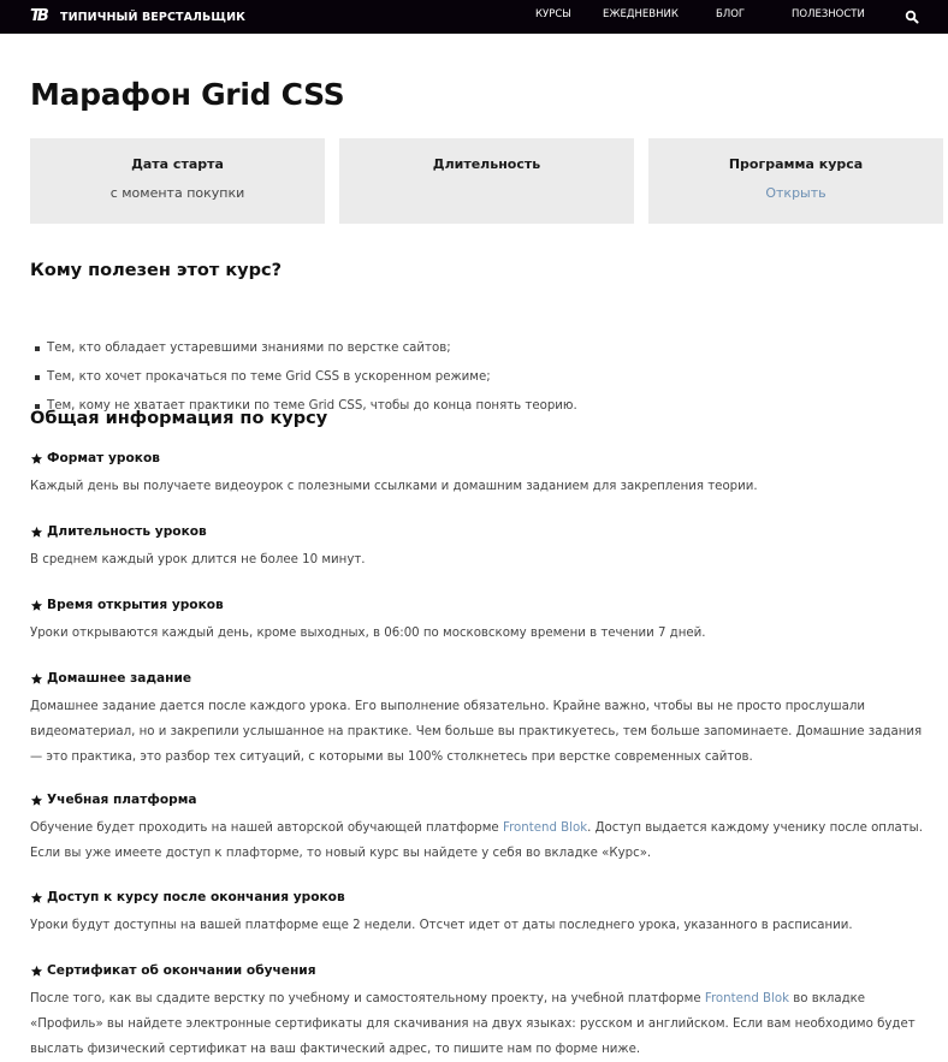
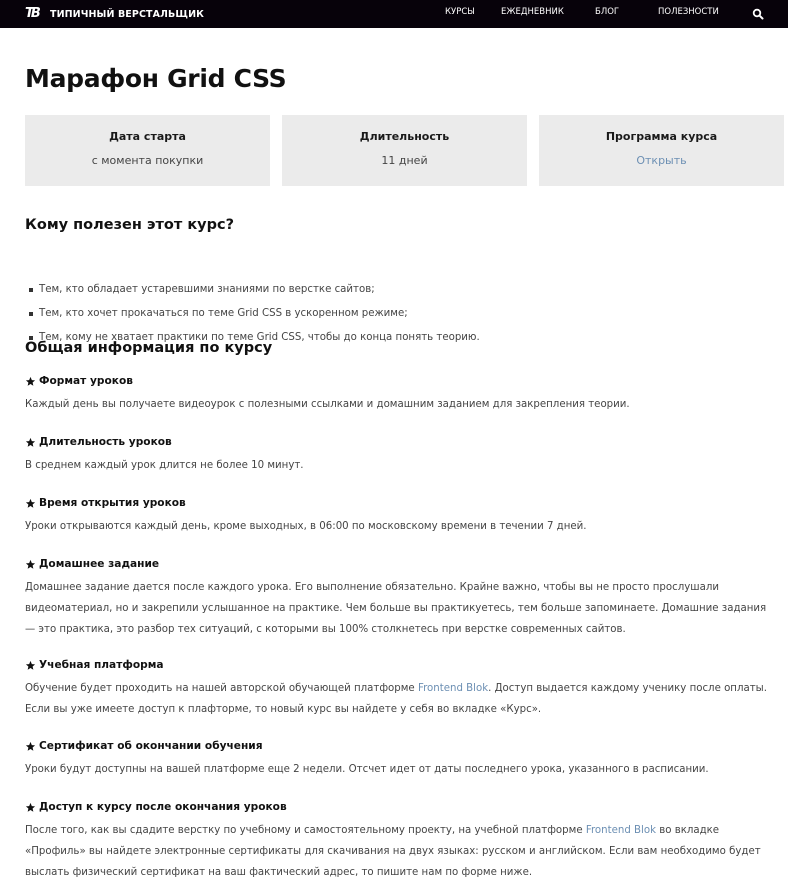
  ТВ
  ТИПИЧНЫЙ ВЕРСТАЛЬЩИК
  КУРСЫ
  ЕЖЕДНЕВНИК
  БЛОГ
  ПОЛЕЗНОСТИ
  Марафон Grid CSS
  Дата старта
  с момента покупки
  Длительность
+ 11 дней
  Программа курса
  Открыть
  Кому полезен этот курс?
  Тем, кто обладает устаревшими знаниями по верстке сайтов;
  Тем, кто хочет прокачаться по теме Grid CSS в ускоренном режиме;
  Тем, кому не хватает практики по теме Grid CSS, чтобы до конца понять теорию.
  Общая информация по курсу
  Формат уроков
  Каждый день вы получаете видеоурок с полезными ссылками и домашним заданием для закрепления теории.
  Длительность уроков
  В среднем каждый урок длится не более 10 минут.
  Время открытия уроков
  Уроки открываются каждый день, кроме выходных, в 06:00 по московскому времени в течении 7 дней.
  Домашнее задание
  Домашнее задание дается после каждого урока. Его выполнение обязательно. Крайне важно, чтобы вы не просто прослушали
  видеоматериал, но и закрепили услышанное на практике. Чем больше вы практикуетесь, тем больше запоминаете. Домашние задания
  — это практика, это разбор тех ситуаций, с которыми вы 100% столкнетесь при верстке современных сайтов.
  Учебная платформа
  Обучение будет проходить на нашей авторской обучающей платформе Frontend Blok. Доступ выдается каждому ученику после оплаты.
  Если вы уже имеете доступ к плафторме, то новый курс вы найдете у себя во вкладке «Курс».
- Доступ к курсу после окончания уроков
+ Сертификат об окончании обучения
  Уроки будут доступны на вашей платформе еще 2 недели. Отсчет идет от даты последнего урока, указанного в расписании.
- Сертификат об окончании обучения
+ Доступ к курсу после окончания уроков
  После того, как вы сдадите верстку по учебному и самостоятельному проекту, на учебной платформе Frontend Blok во вкладке
  «Профиль» вы найдете электронные сертификаты для скачивания на двух языках: русском и английском. Если вам необходимо будет
  выслать физический сертификат на ваш фактический адрес, то пишите нам по форме ниже.
